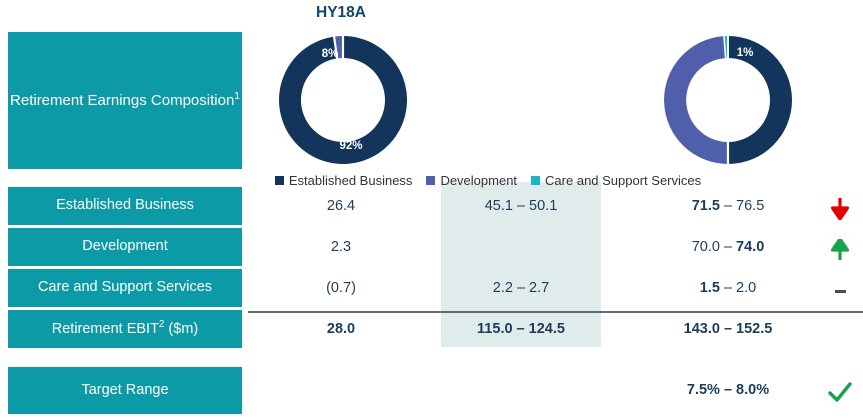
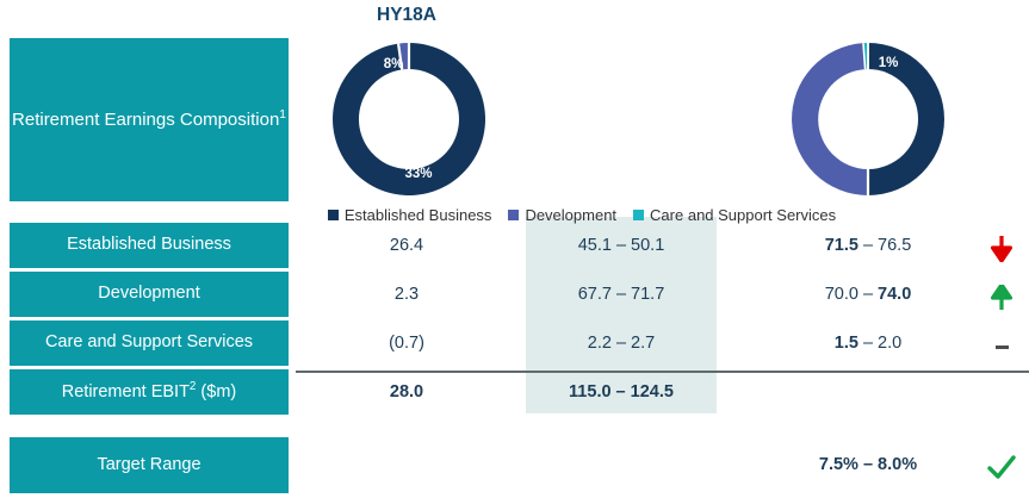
  HY18A
  Retirement Earnings Composition1
  Established Business
  Development
  Care and Support Services
  Retirement EBIT2 ($m)
  Target Range
- 92%
+ 33%
  8%
  1%
  Established Business
  Development
  Care and Support Services
  26.4
  45.1 – 50.1
  71.5 – 76.5
  2.3
+ 67.7 – 71.7
  70.0 – 74.0
  (0.7)
  2.2 – 2.7
  1.5 – 2.0
  28.0
  115.0 – 124.5
- 143.0 – 152.5
  7.5% – 8.0%
